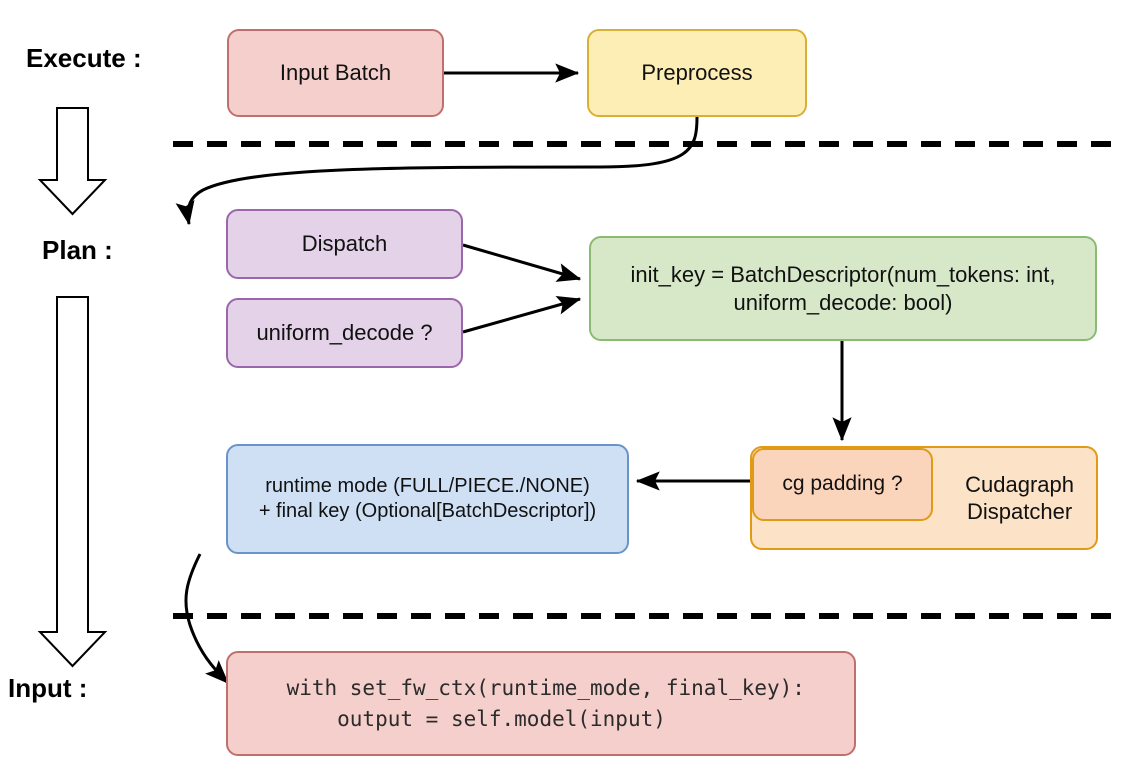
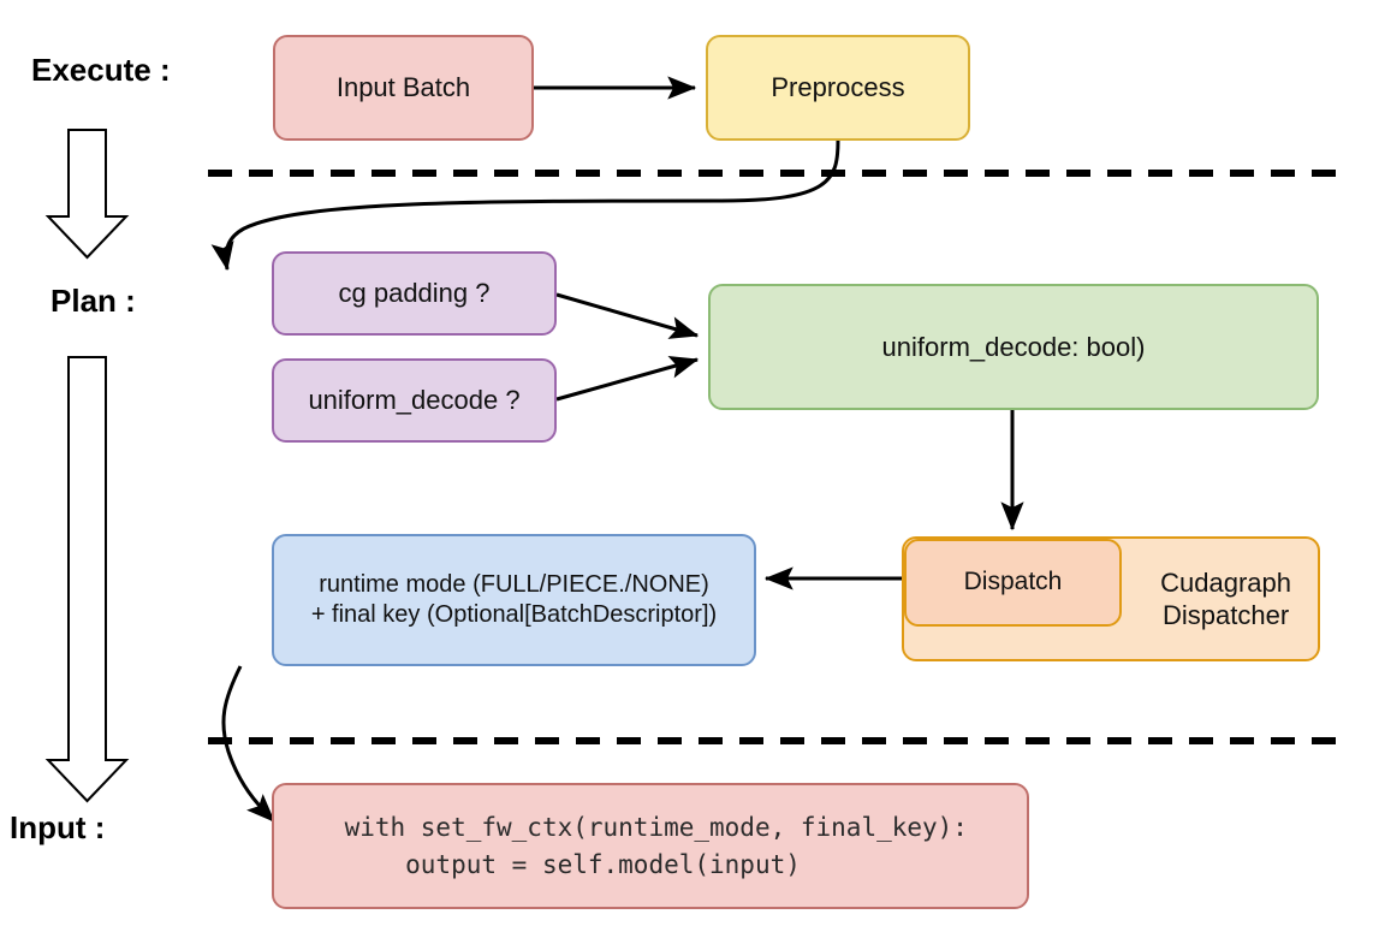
  Execute :
  Plan :
  Input :
  Input Batch
  Preprocess
- Dispatch
+ cg padding ?
  uniform_decode ?
- init_key = BatchDescriptor(num_tokens: int,
  uniform_decode: bool)
  Cudagraph
  Dispatcher
- cg padding ?
+ Dispatch
  runtime mode (FULL/PIECE./NONE)
  + final key (Optional[BatchDescriptor])
  with set_fw_ctx(runtime_mode, final_key): output = self.model(input)
